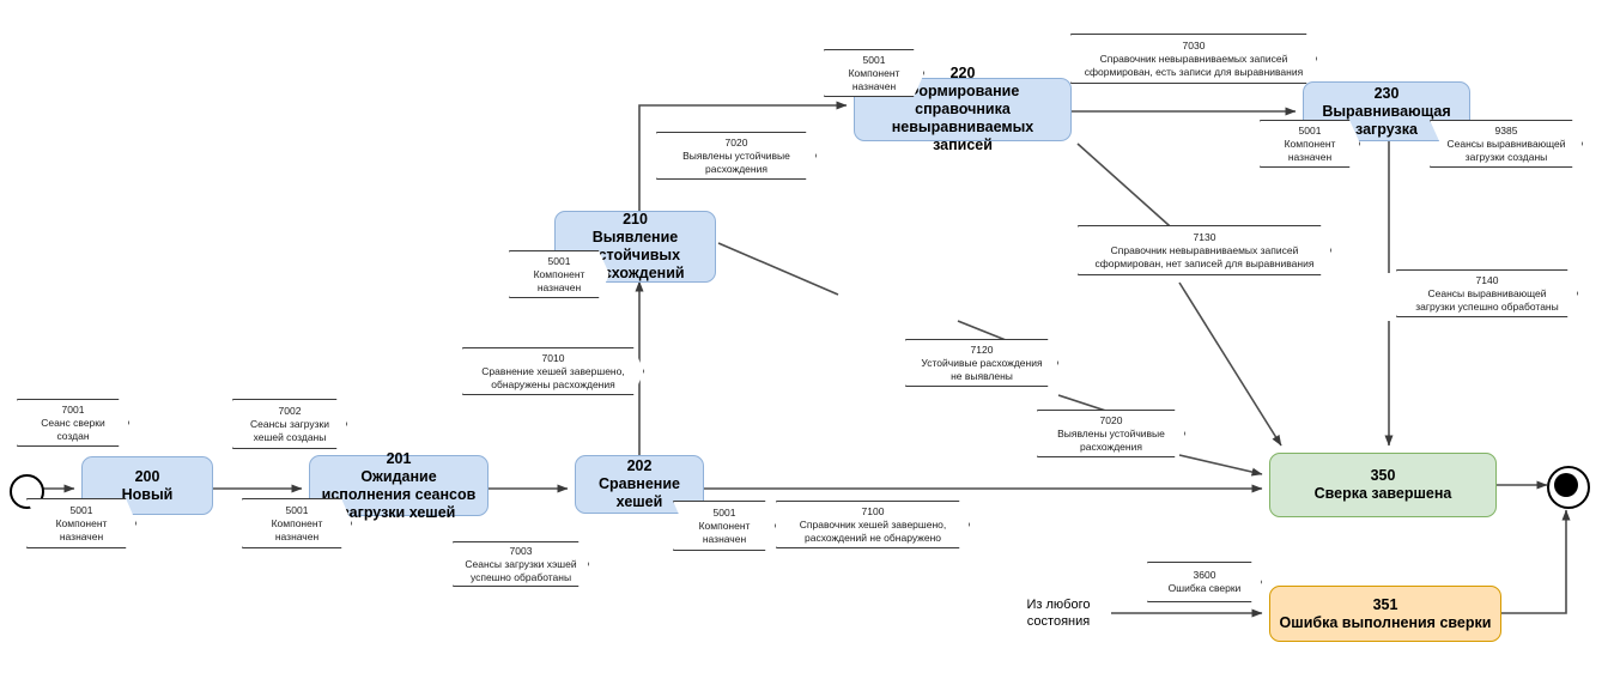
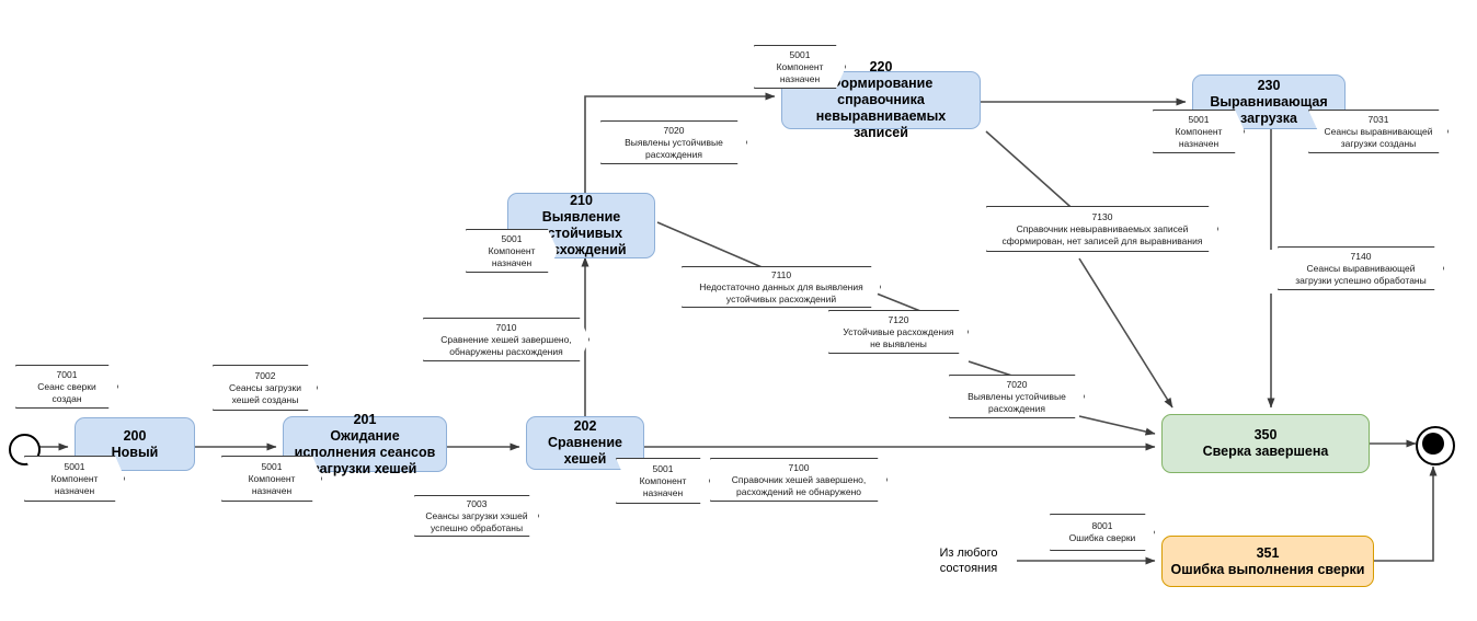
  200
  Новый
  201
  Ожидание исполнения сеансов агрузки хешей
  202
  Сравнение хешей
  210
  Выявление стойчивых хождений
  220
  ормирование справочника невыравниваемых записей
  230
  Выравнивающая загрузка
  350
  Сверка завершена
  351
  Ошибка выполнения сверки
  7001
  Сеанс сверки создан
  5001
  Компонент назначен
  7002
  Сеансы загрузки хешей созданы
  5001
  Компонент назначен
  7003
  Сеансы загрузки хэшей успешно обработаны
  7010
  Сравнение хешей завершено, обнаружены расхождения
  5001
  Компонент назначен
  7100
  Справочник хешей завершено, расхождений не обнаружено
  5001
  Компонент назначен
  7020
  Выявлены устойчивые расхождения
+ 7110
+ Недостаточно данных для выявления устойчивых расхождений
  7120
  Устойчивые расхождения не выявлены
  7020
  Выявлены устойчивые расхождения
  5001
  Компонент назначен
- 7030
- Справочник невыравниваемых записей сформирован, есть записи для выравнивания
  7130
  Справочник невыравниваемых записей сформирован, нет записей для выравнивания
  5001
  Компонент назначен
- 9385
+ 7031
  Сеансы выравнивающей загрузки созданы
  7140
  Сеансы выравнивающей загрузки успешно обработаны
- 3600
+ 8001
  Ошибка сверки
  Из любого состояния
